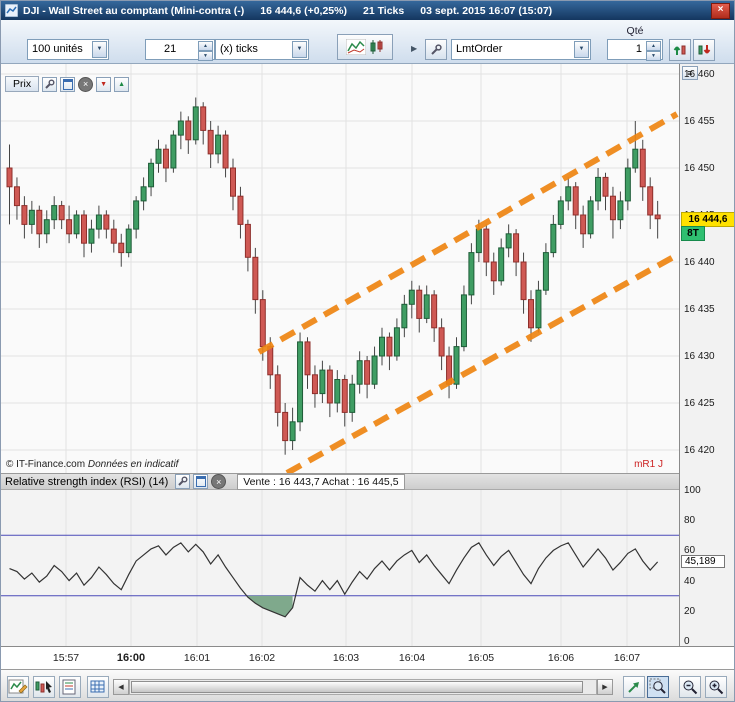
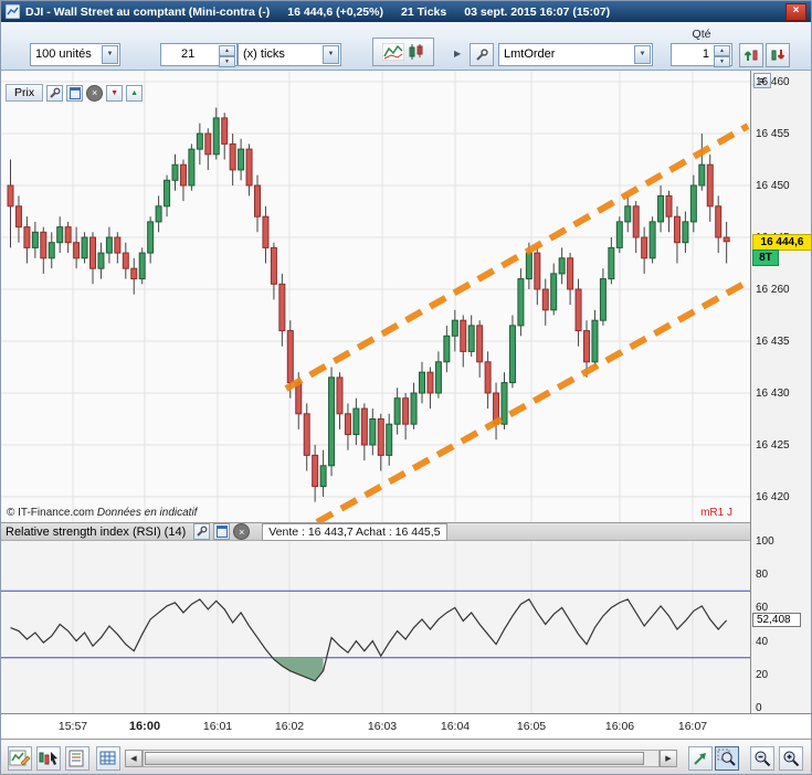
  DJI - Wall Street au comptant (Mini-contra (-)
  16 444,6 (+0,25%)
  21 Ticks
  03 sept. 2015 16:07 (15:07)
  ×
  100 unités
  21
  (x) ticks
  ▶
  LmtOrder
  Qté
  1
  Prix
  ×
  © IT-Finance.com Données en indicatif
  mR1 J
  Relative strength index (RSI) (14)
  ×
  Vente : 16 443,7 Achat : 16 445,5
  ≡
  16 444,6
  8T
- 45,189
+ 52,408
  16 460
  16 455
  16 450
- 16 440
+ 16 260
  16 435
  16 430
  16 425
  16 420
  100
  80
  60
  40
  20
  0
  15:57
  16:00
  16:01
  16:02
  16:03
  16:04
  16:05
  16:06
  16:07
